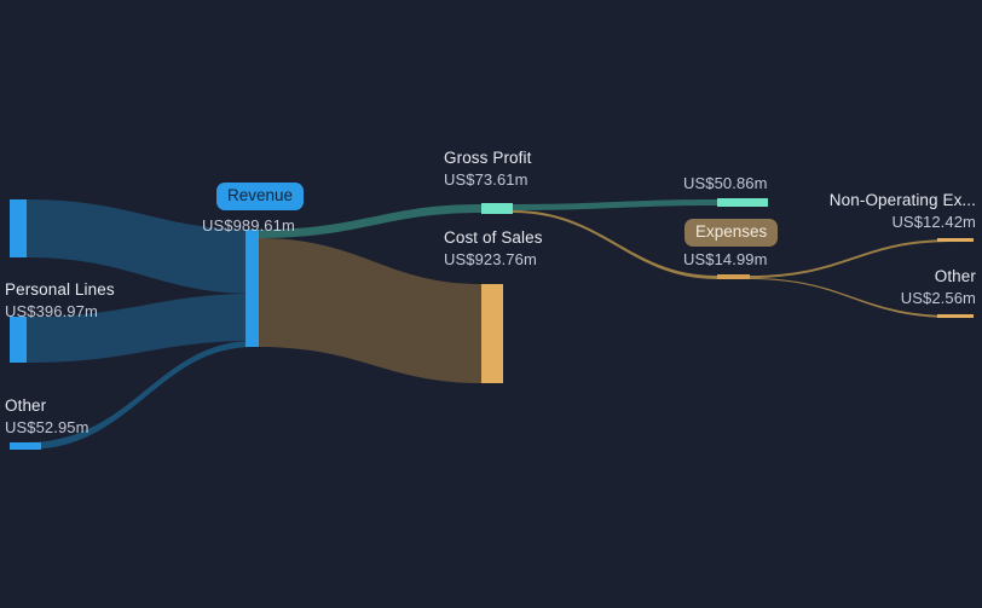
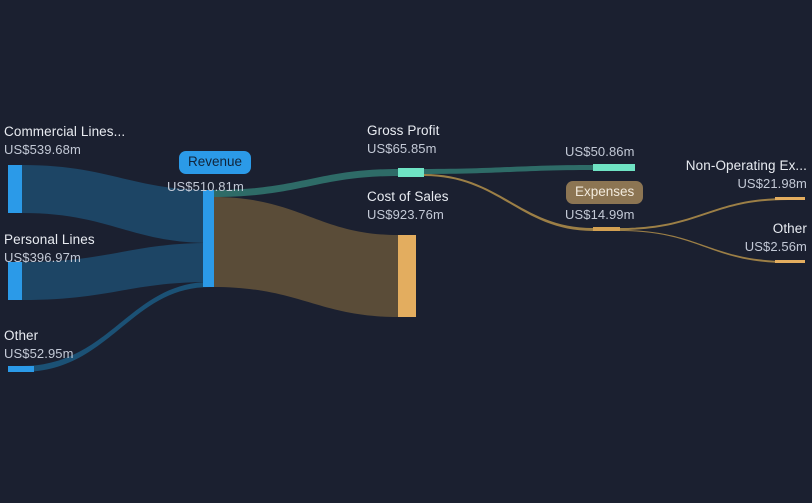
+ Commercial Lines...
+ US$539.68m
  Personal Lines
  US$396.97m
  Other
  US$52.95m
  Revenue
- US$989.61m
+ US$510.81m
  Gross Profit
- US$73.61m
+ US$65.85m
  Cost of Sales
  US$923.76m
  US$50.86m
  Expenses
  US$14.99m
  Non-Operating Ex...
- US$12.42m
+ US$21.98m
  Other
  US$2.56m
